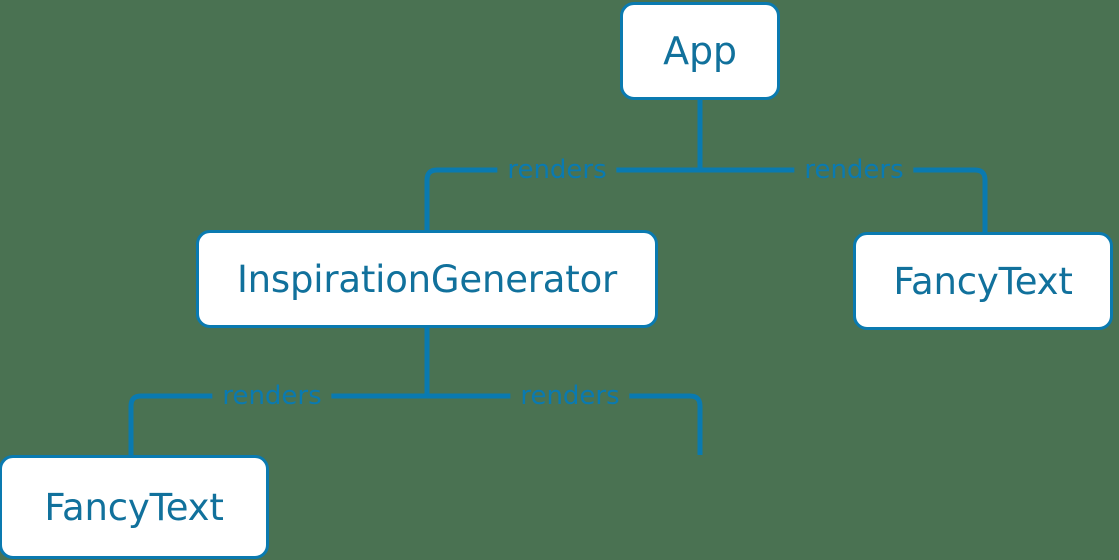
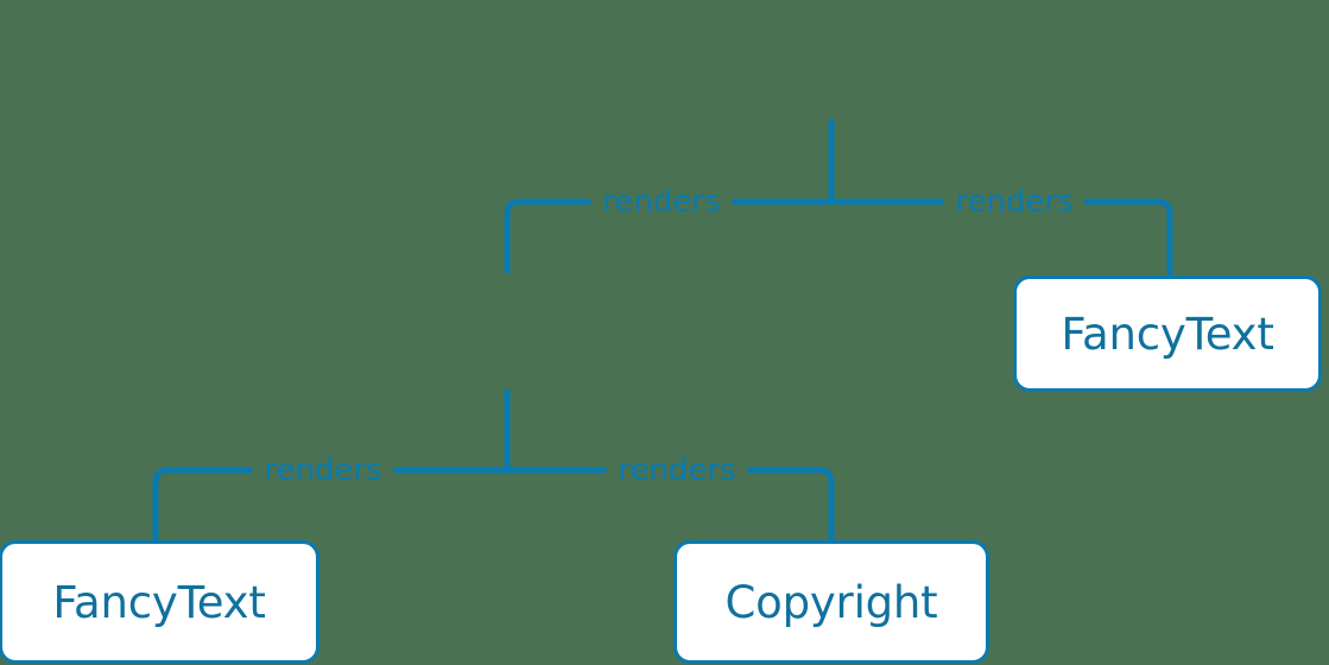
  renders
  renders
  renders
  renders
- App
- InspirationGenerator
  FancyText
  FancyText
+ Copyright
